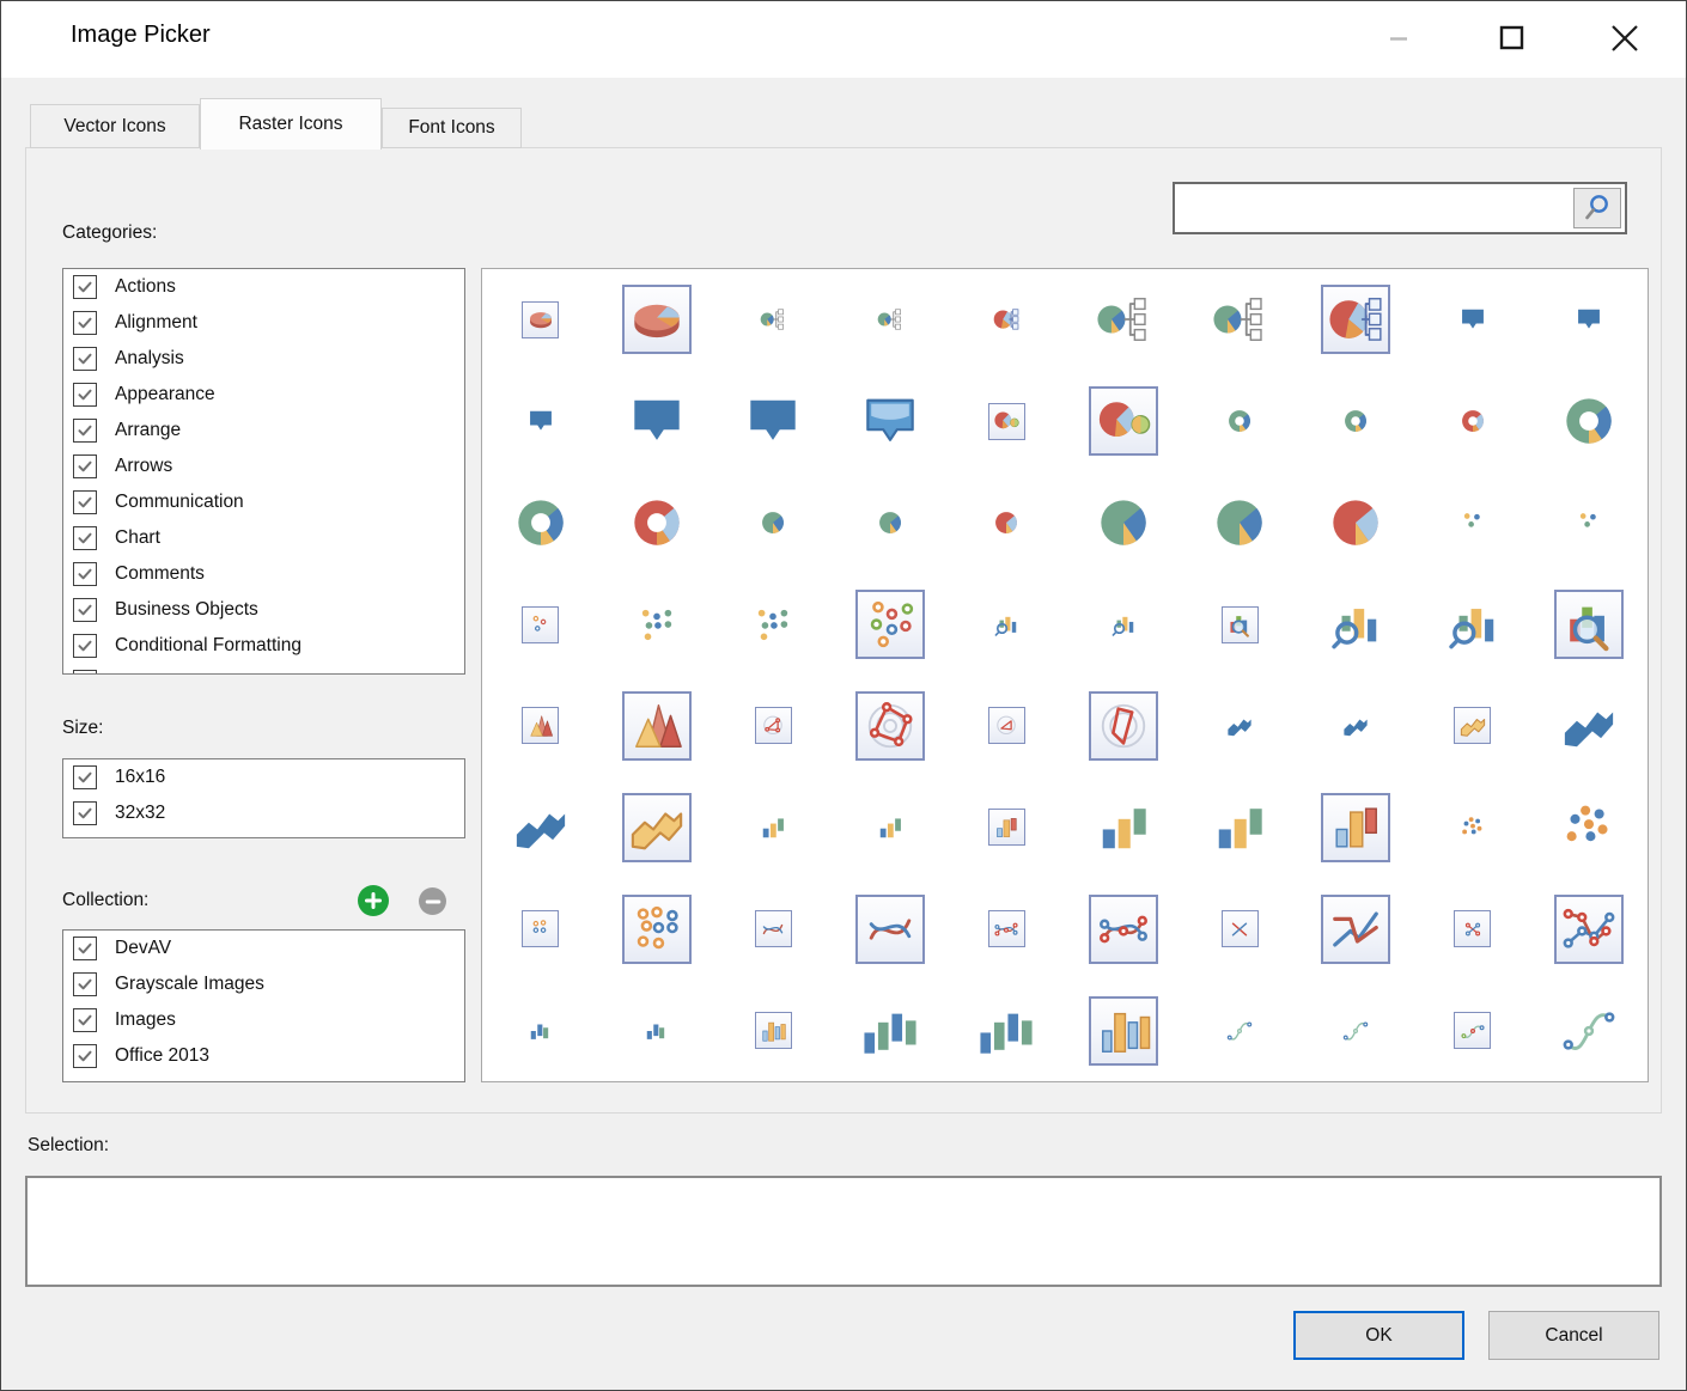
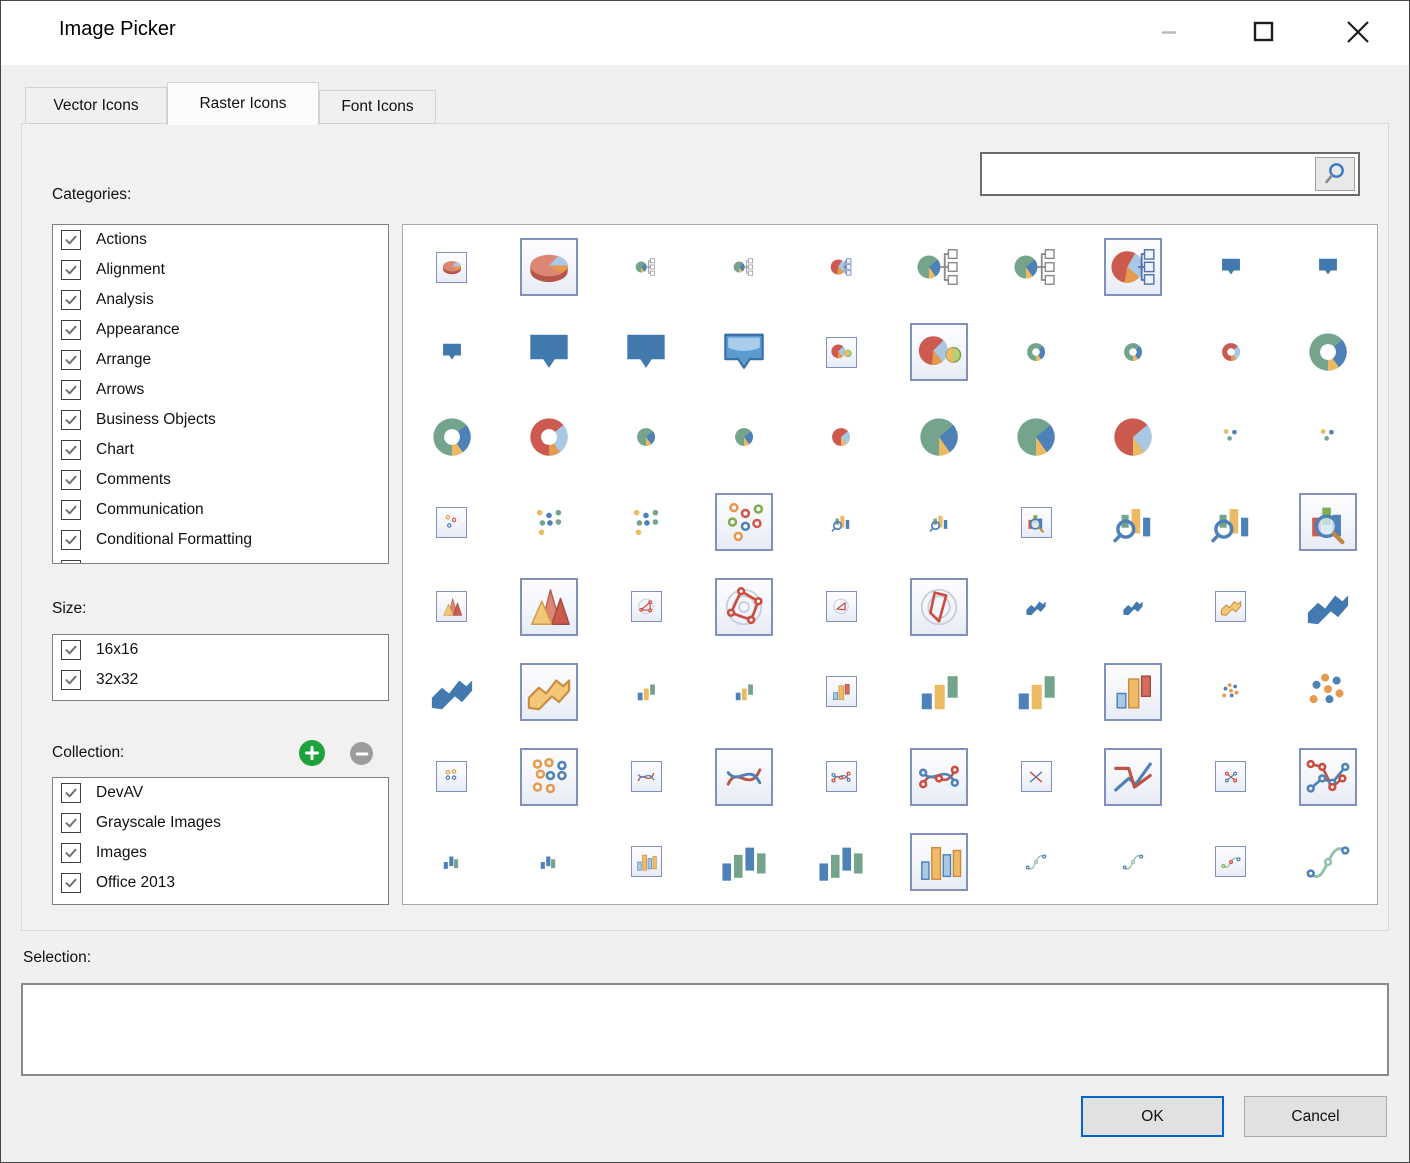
  Image Picker
  Vector Icons
  Raster Icons
  Font Icons
  Categories:
  Actions
  Alignment
  Analysis
  Appearance
  Arrange
  Arrows
- Communication
+ Business Objects
  Chart
  Comments
- Business Objects
+ Communication
  Conditional Formatting
  Size:
  16x16
  32x32
  Collection:
  DevAV
  Grayscale Images
  Images
  Office 2013
  Selection:
  OK
  Cancel
